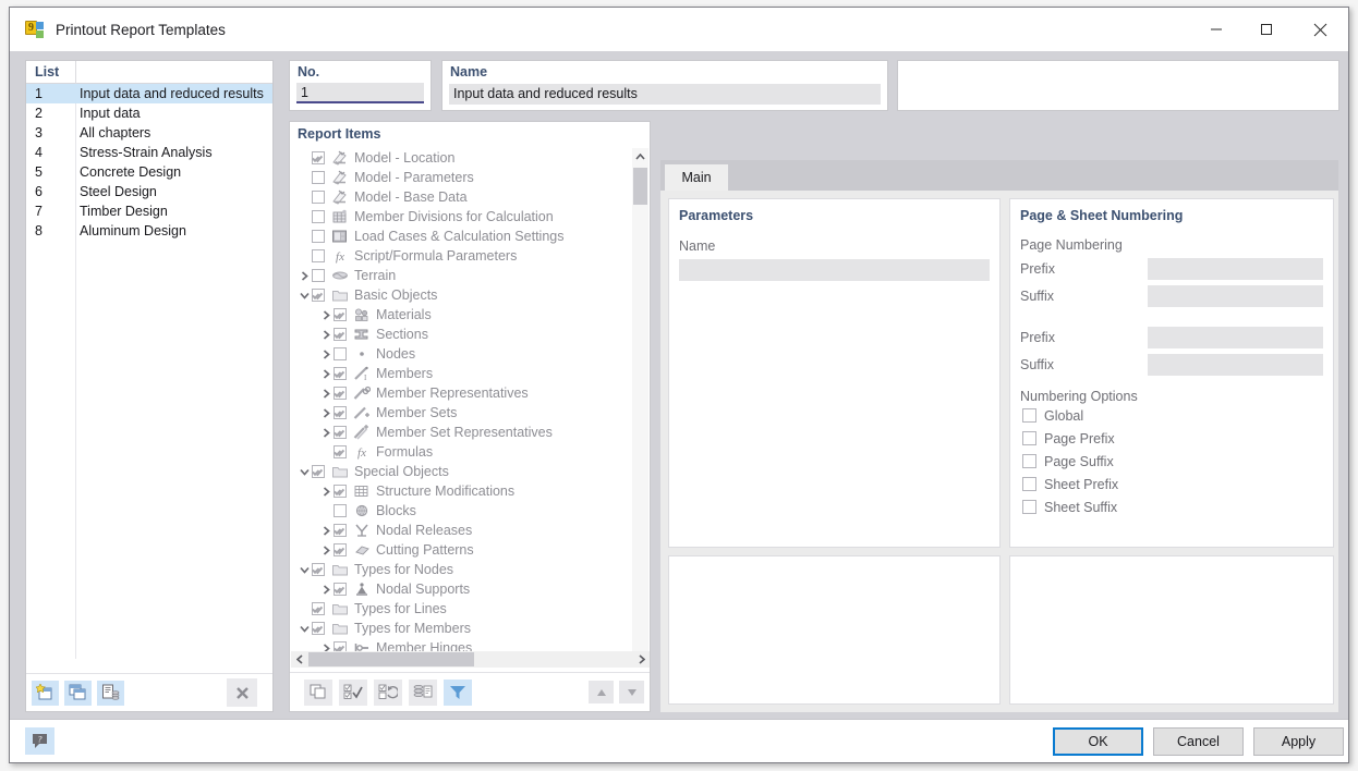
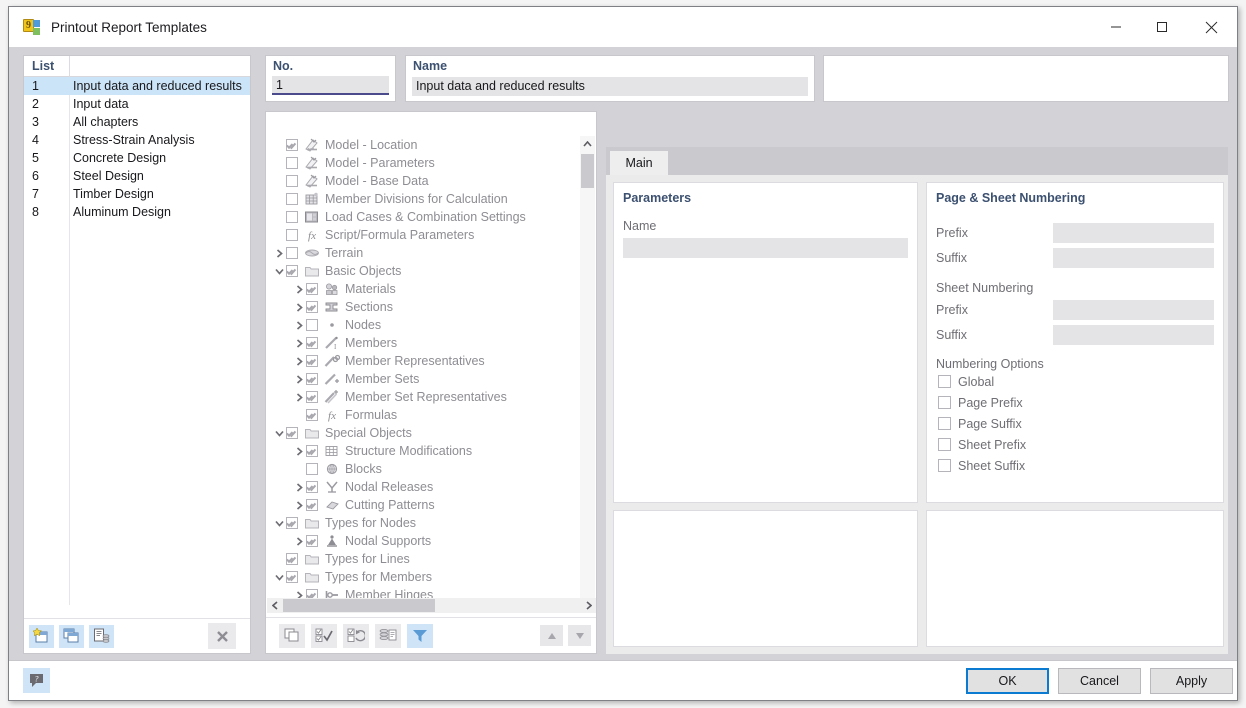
  9
  Printout Report Templates
  List
  1
  Input data and reduced results
  2
  Input data
  3
  All chapters
  4
  Stress-Strain Analysis
  5
  Concrete Design
  6
  Steel Design
  7
  Timber Design
  8
  Aluminum Design
  No.
  1
  Name
  Input data and reduced results
- Report Items
  Model - Location
  Model - Parameters
  Model - Base Data
  Member Divisions for Calculation
- Load Cases & Calculation Settings
+ Load Cases & Combination Settings
  fx
  Script/Formula Parameters
  Terrain
  Basic Objects
  Materials
  Sections
  Nodes
  I
  Members
  Member Representatives
  Member Sets
  Member Set Representatives
  fx
  Formulas
  Special Objects
  Structure Modifications
  Blocks
  Nodal Releases
  Cutting Patterns
  Types for Nodes
  Nodal Supports
  Types for Lines
  Types for Members
  Member Hinges
  Main
  Parameters
  Name
  Page & Sheet Numbering
- Page Numbering
  Prefix
  Suffix
+ Sheet Numbering
  Prefix
  Suffix
  Numbering Options
  Global
  Page Prefix
  Page Suffix
  Sheet Prefix
  Sheet Suffix
  ?
  OK
  Cancel
  Apply
